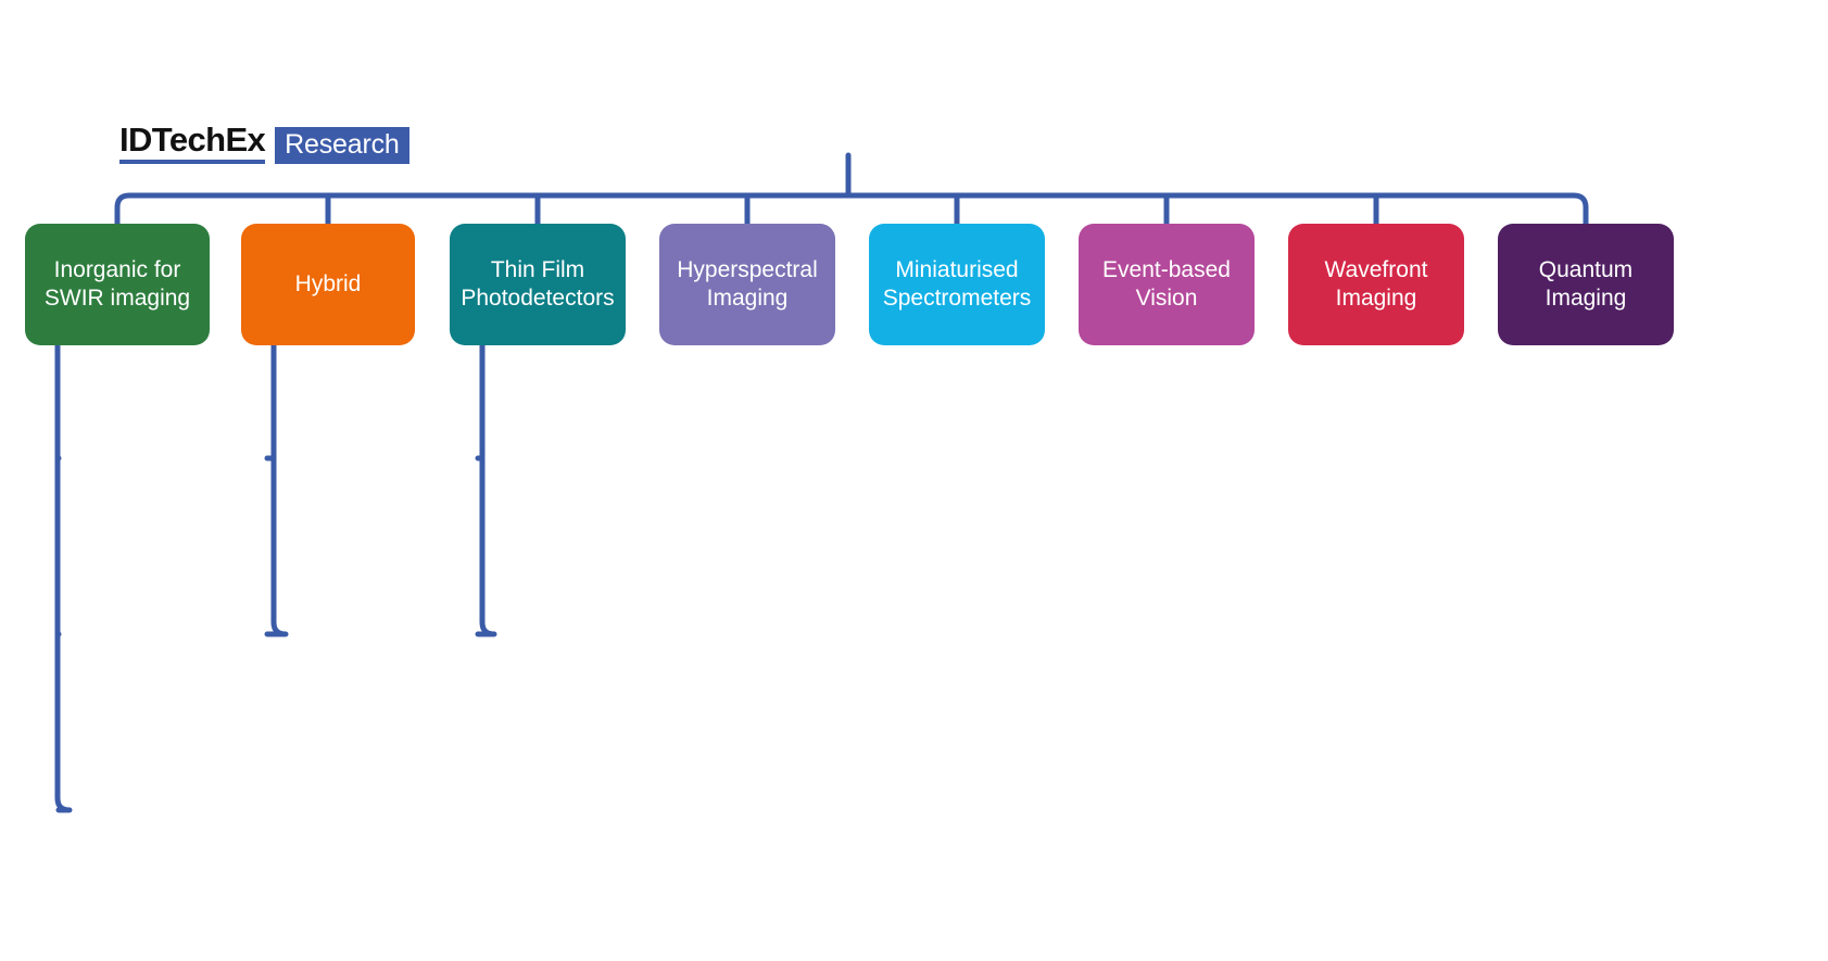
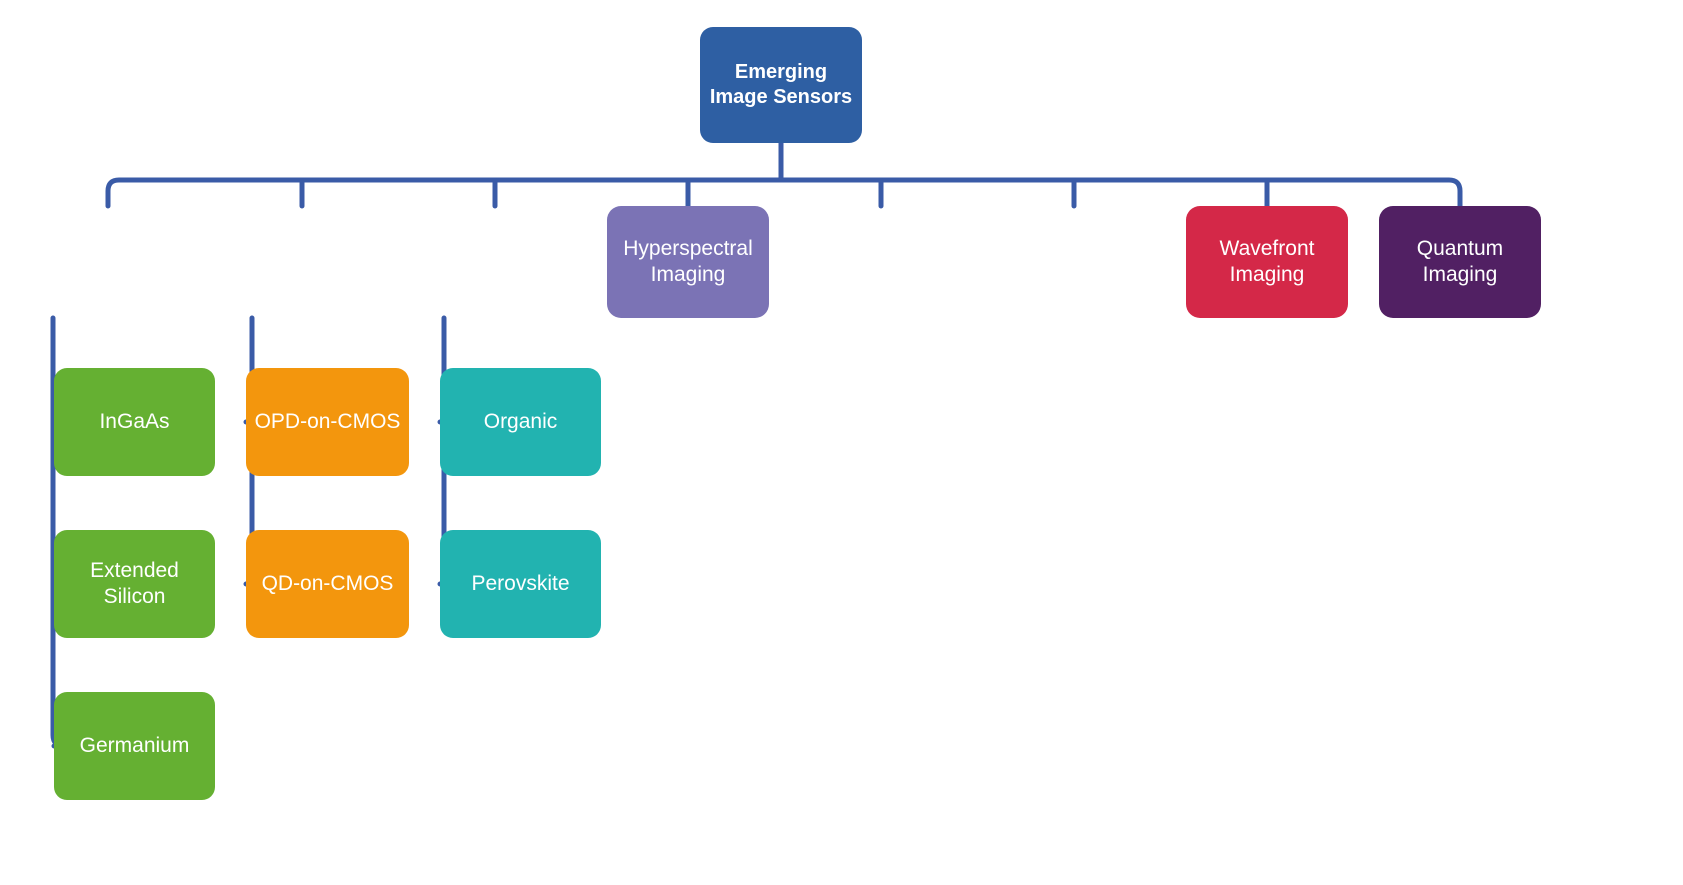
- IDTechEx
- Research
- Inorganic for
- SWIR imaging
- Hybrid
- Thin Film
- Photodetectors
  Hyperspectral
  Imaging
- Miniaturised
- Spectrometers
- Event-based
- Vision
  Wavefront
  Imaging
  Quantum
  Imaging
+ InGaAs
+ Extended
+ Silicon
+ Germanium
+ OPD-on-CMOS
+ QD-on-CMOS
+ Organic
+ Perovskite
+ Emerging
+ Image Sensors
